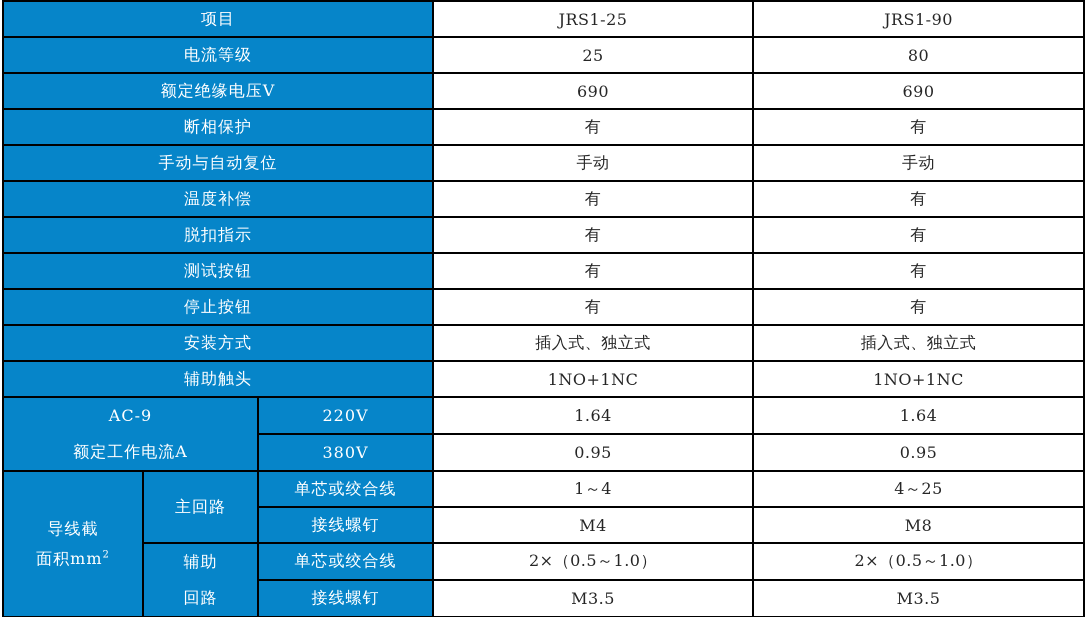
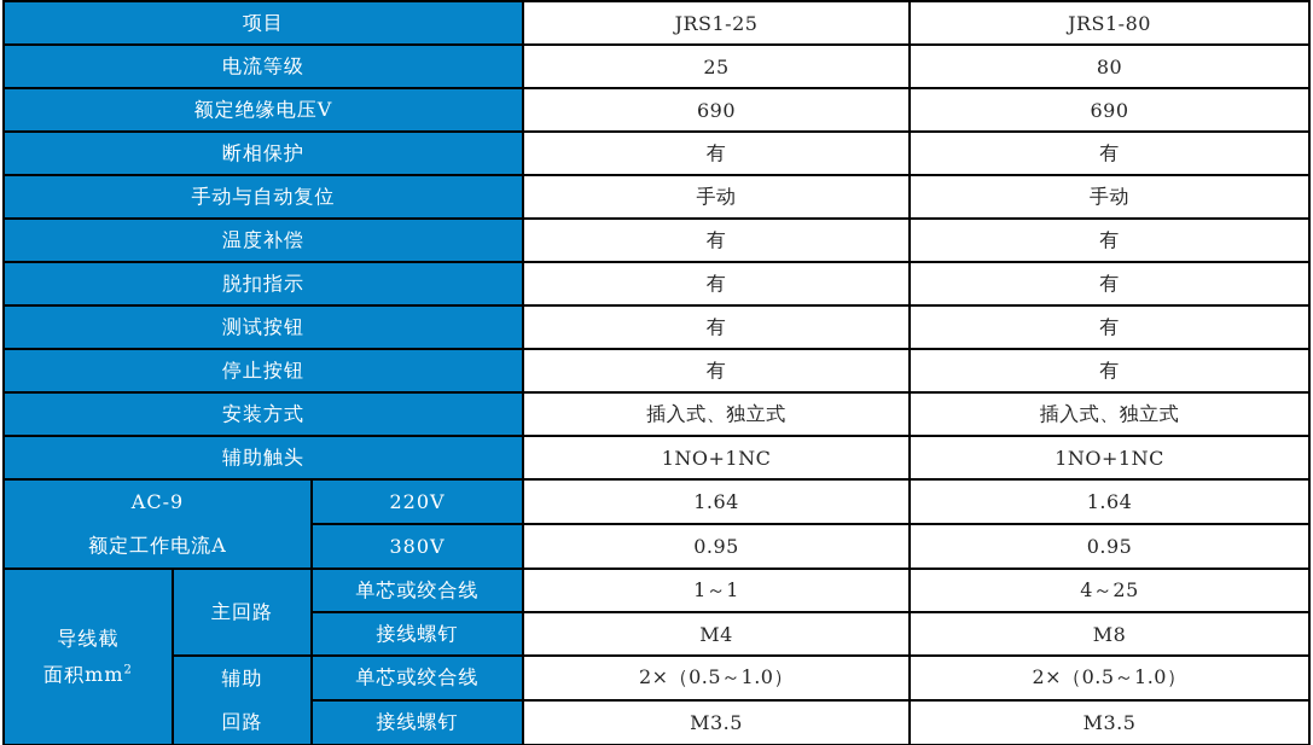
- 项目	JRS1-25	JRS1-90
+ 项目	JRS1-25	JRS1-80
  电流等级	25	80
  额定绝缘电压V	690	690
  断相保护	有	有
  手动与自动复位	手动	手动
  温度补偿	有	有
  脱扣指示	有	有
  测试按钮	有	有
  停止按钮	有	有
  安装方式	插入式、独立式	插入式、独立式
  辅助触头	1NO+1NC	1NO+1NC
  AC-9 额定工作电流A	220V	1.64	1.64
  380V	0.95	0.95
- 导线截 面积mm2	主回路	单芯或绞合线	1～4	4～25
+ 导线截 面积mm2	主回路	单芯或绞合线	1～1	4～25
  接线螺钉	M4	M8
  辅助 回路	单芯或绞合线	2×（0.5～1.0）	2×（0.5～1.0）
  接线螺钉	M3.5	M3.5
